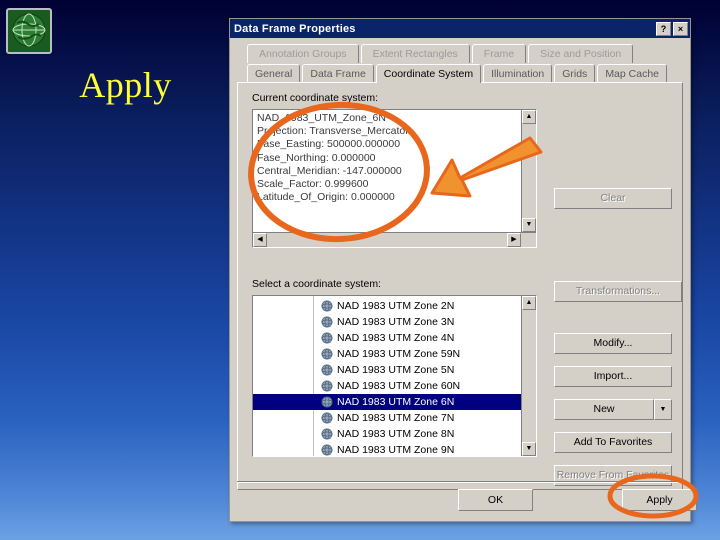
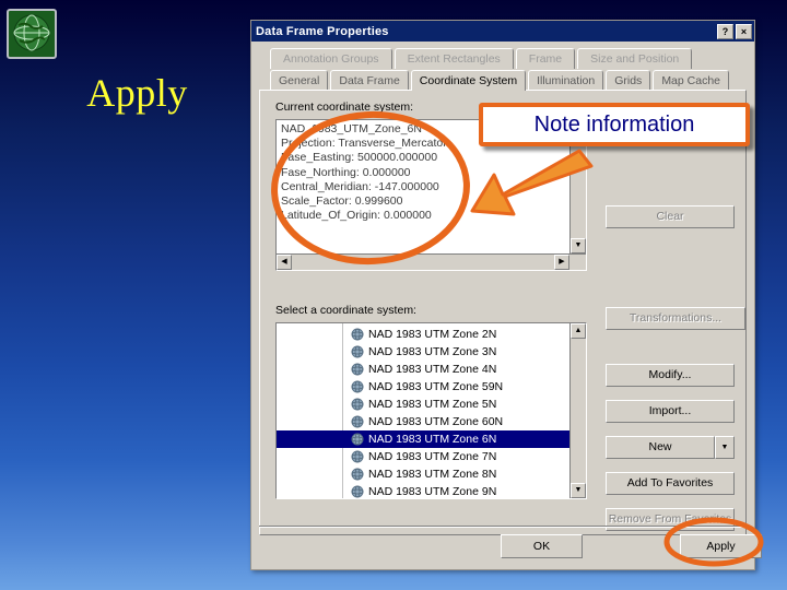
  Apply
  Data Frame Properties
  ?
  ×
  Annotation Groups
  Extent Rectangles
  Frame
  Size and Position
  General
  Data Frame
  Coordinate System
  Illumination
  Grids
  Map Cache
  Current coordinate system:
  NAD_83_UTM_Zone_6N
  Prection: Transverse_Mercato
  ase_Easting: 500000.000000
  Fase_Northing: 0.000000
  Central_Meridian: -147.000000
  Scale_Factor: 0.999600
  atitude_Of_Origin: 0.000000
  Clear
  Transformations...
  Select a coordinate system:
  NAD 1983 UTM Zone 2N
  NAD 1983 UTM Zone 3N
  NAD 1983 UTM Zone 4N
  NAD 1983 UTM Zone 59N
  NAD 1983 UTM Zone 5N
  NAD 1983 UTM Zone 60N
  NAD 1983 UTM Zone 6N
  NAD 1983 UTM Zone 7N
  NAD 1983 UTM Zone 8N
  NAD 1983 UTM Zone 9N
  Modify...
  Import...
  New
  Add To Favorites
  OK
  Apply
+ Note information
